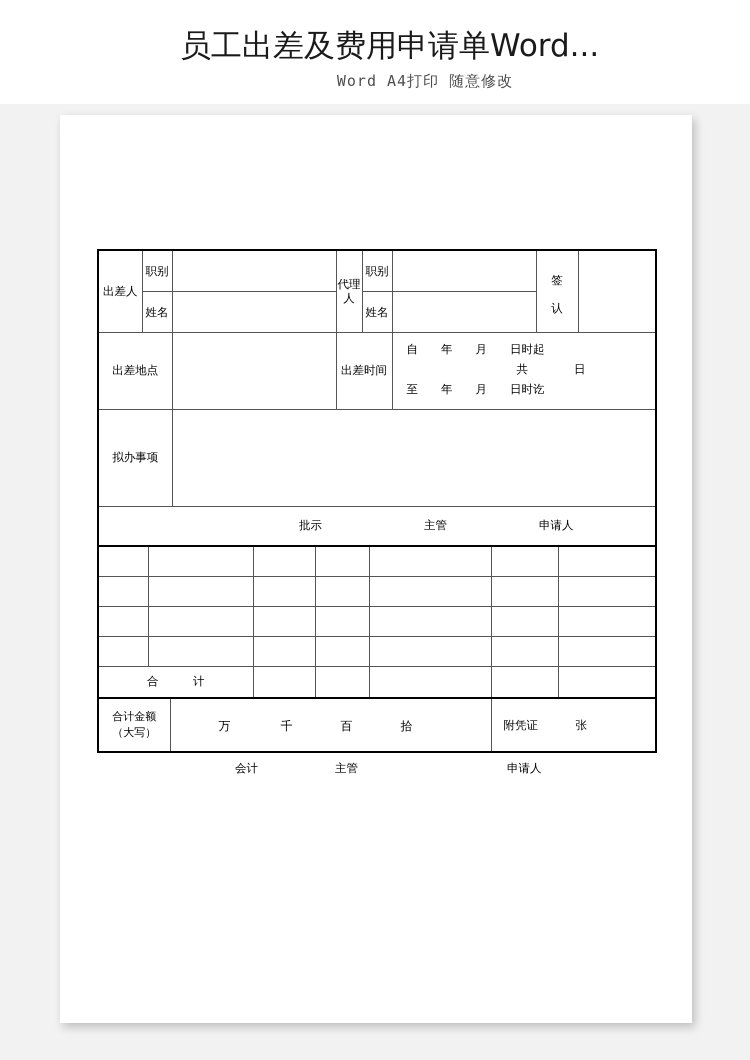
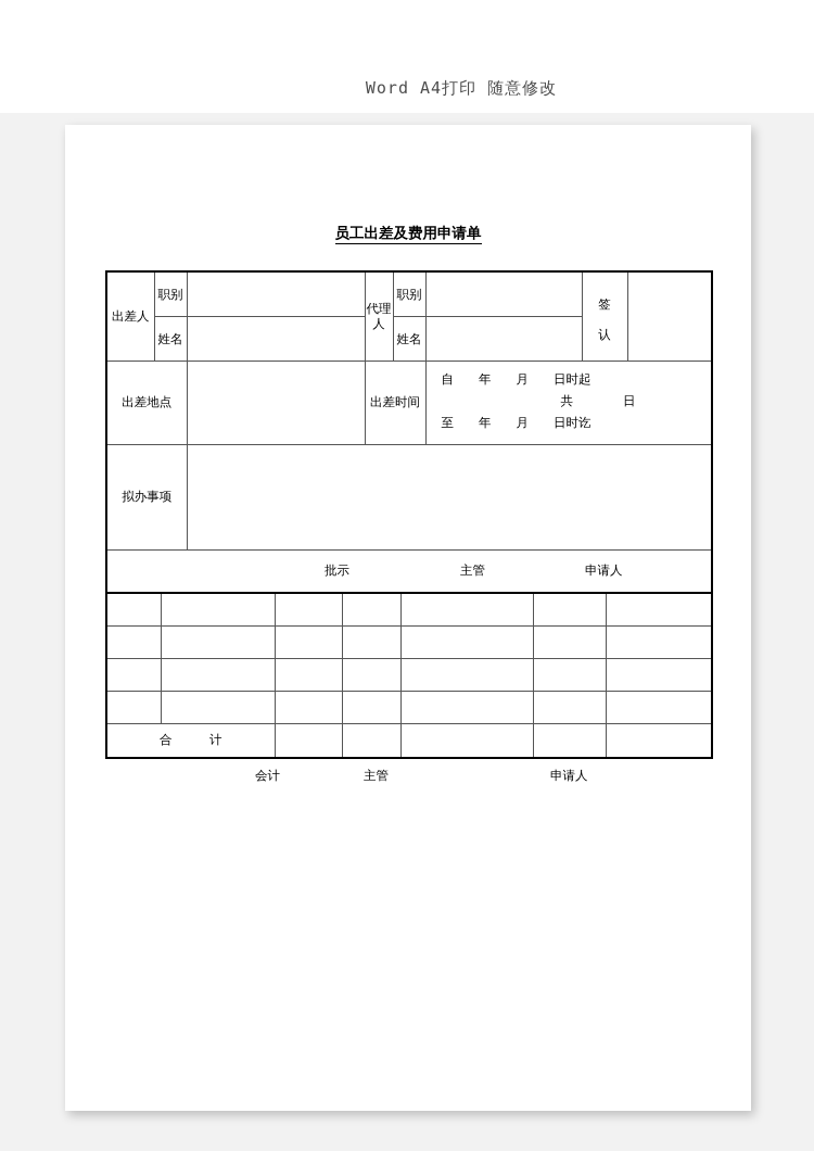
- 员工出差及费用申请单Word...
  Word A4打印 随意修改
+ 员工出差及费用申请单
  出差人	职别		代理人	职别		签 认
  姓名		姓名
  出差地点		出差时间	自 年 月 日时起 共 日 至 年 月 日时讫
  拟办事项
  批示 主管 申请人
  合 计
- 合计金额 （大写）	万 千 百 拾	附凭证 张
  会计
  主管
  申请人
